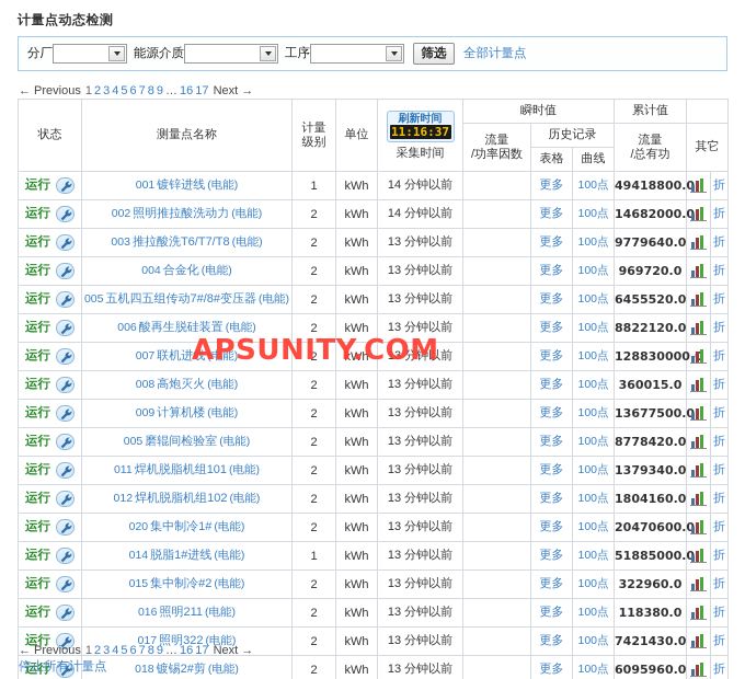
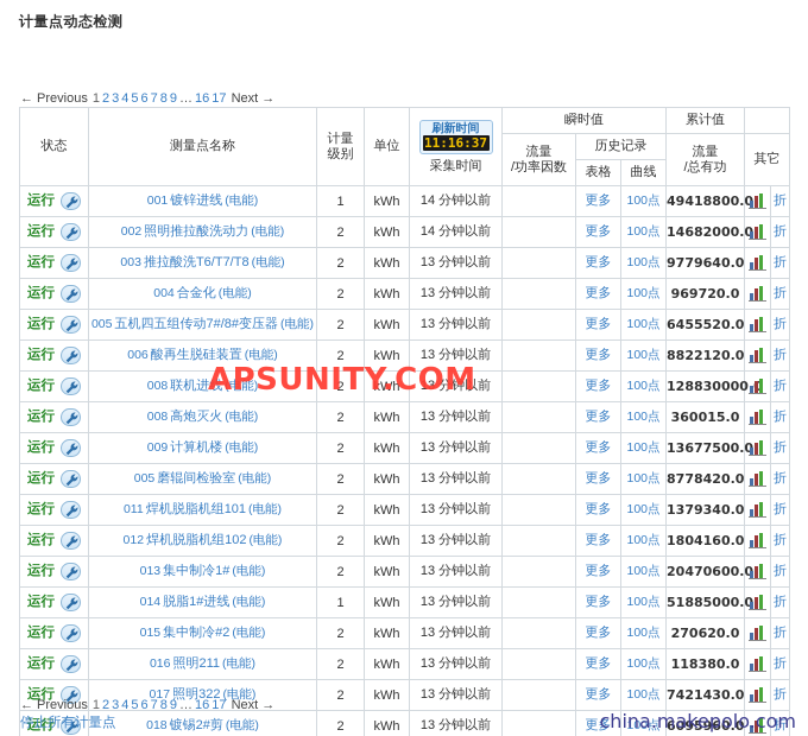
  计量点动态检测
- 分厂
- 能源介质
- 工序
- 筛选
- 全部计量点
  ← Previous 1 2 3 4 5 6 7 8 9 … 16 17 Next →
  状态	测量点名称	计量 级别	单位	刷新时间 11:16:37 采集时间	瞬时值	累计值
  流量 /功率因数	历史记录	流量 /总有功	其它
  表格	曲线
  运行	001 镀锌进线 (电能)	1	kWh	14 分钟以前		更多	100点	49418800.		折
  运行	002 照明推拉酸洗动力 (电能)	2	kWh	14 分钟以前		更多	100点	14682000.		折
  运行	003 推拉酸洗T6/T7/T8 (电能)	2	kWh	13 分钟以前		更多	100点	9779640.0		折
  运行	004 合金化 (电能)	2	kWh	13 分钟以前		更多	100点	969720.0		折
  运行	005 五机四五组传动7#/8#变压器 (电能)	2	kWh	13 分钟以前		更多	100点	6455520.0		折
  运行	006 酸再生脱硅装置 (电能)	2	kWh	13 分钟以前		更多	100点	8822120.0		折
- 运行	007 联机进线 (电能)	2	kWh	13 分钟以前		更多	100点	128830000		折
+ 运行	008 联机进线 (电能)	2	kWh	13 分钟以前		更多	100点	128830000		折
  运行	008 高炮灭火 (电能)	2	kWh	13 分钟以前		更多	100点	360015.0		折
  运行	009 计算机楼 (电能)	2	kWh	13 分钟以前		更多	100点	13677500.		折
  运行	005 磨辊间检验室 (电能)	2	kWh	13 分钟以前		更多	100点	8778420.0		折
  运行	011 焊机脱脂机组101 (电能)	2	kWh	13 分钟以前		更多	100点	1379340.0		折
  运行	012 焊机脱脂机组102 (电能)	2	kWh	13 分钟以前		更多	100点	1804160.0		折
- 运行	020 集中制冷1# (电能)	2	kWh	13 分钟以前		更多	100点	20470600.		折
+ 运行	013 集中制冷1# (电能)	2	kWh	13 分钟以前		更多	100点	20470600.		折
  运行	014 脱脂1#进线 (电能)	1	kWh	13 分钟以前		更多	100点	51885000.		折
- 运行	015 集中制冷#2 (电能)	2	kWh	13 分钟以前		更多	100点	322960.0		折
+ 运行	015 集中制冷#2 (电能)	2	kWh	13 分钟以前		更多	100点	270620.0		折
  运行	016 照明211 (电能)	2	kWh	13 分钟以前		更多	100点	118380.0		折
  运行	017 照明322 (电能)	2	kWh	13 分钟以前		更多	100点	7421430.0		折
  运行	018 镀锡2#剪 (电能)	2	kWh	13 分钟以前		更多	100点	6095960.0		折
  ← Previous 1 2 3 4 5 6 7 8 9 … 16 17 Next →
  停止所有计量点
  APSUNITY.COM
+ china.makepolo.com
